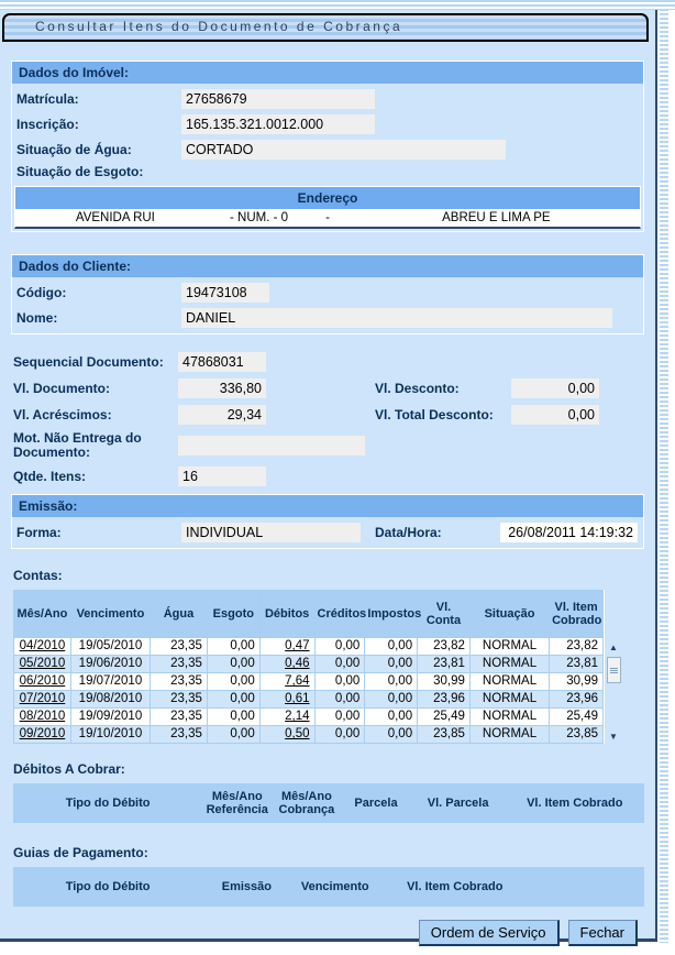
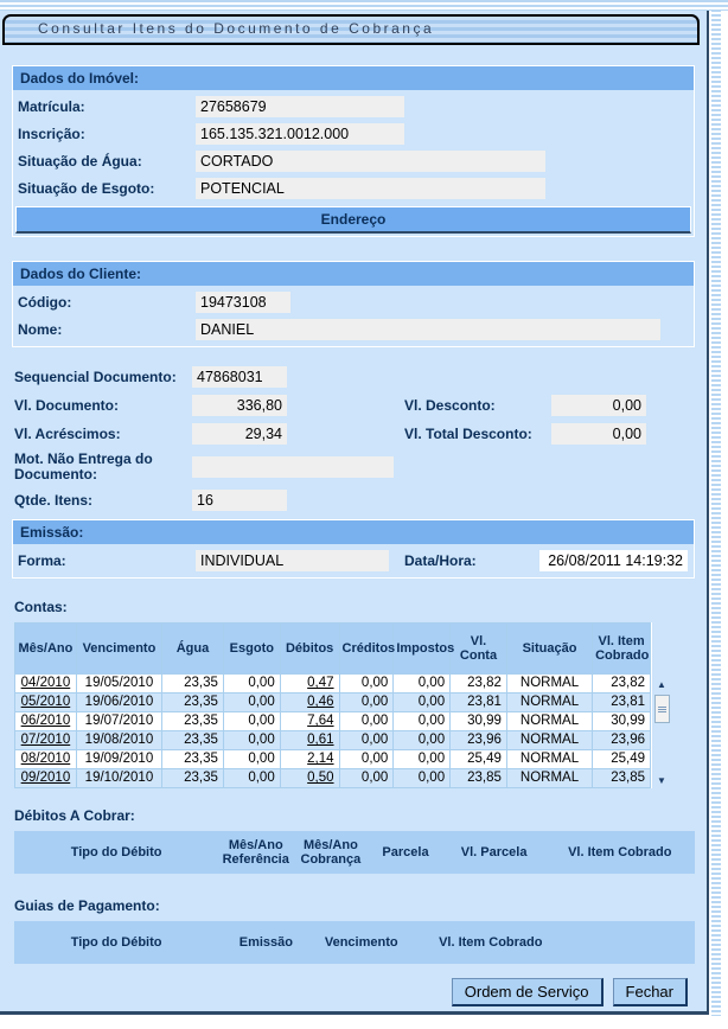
  Consultar Itens do Documento de Cobrança
  Dados do Imóvel:
  Matrícula:
  27658679
  Inscrição:
  165.135.321.0012.000
  Situação de Água:
  CORTADO
  Situação de Esgoto:
+ POTENCIAL
  Endereço
- AVENIDA RUI
- - NUM. - 0
- -
- ABREU E LIMA PE
  Dados do Cliente:
  Código:
  19473108
  Nome:
  DANIEL
  Sequencial Documento:
  47868031
  Vl. Documento:
  336,80
  Vl. Desconto:
  0,00
  Vl. Acréscimos:
  29,34
  Vl. Total Desconto:
  0,00
  Mot. Não Entrega do Documento:
  Qtde. Itens:
  16
  Emissão:
  Forma:
  INDIVIDUAL
  Data/Hora:
  26/08/2011 14:19:32
  Contas:
  Mês/Ano	Vencimento	Água	Esgoto	Débitos	Créditos	Impostos	Vl. Conta	Situação	Vl. Item Cobrado
  04/2010	19/05/2010	23,35	0,00	0,47	0,00	0,00	23,82	NORMAL	23,82
  05/2010	19/06/2010	23,35	0,00	0,46	0,00	0,00	23,81	NORMAL	23,81
  06/2010	19/07/2010	23,35	0,00	7,64	0,00	0,00	30,99	NORMAL	30,99
  07/2010	19/08/2010	23,35	0,00	0,61	0,00	0,00	23,96	NORMAL	23,96
  08/2010	19/09/2010	23,35	0,00	2,14	0,00	0,00	25,49	NORMAL	25,49
  09/2010	19/10/2010	23,35	0,00	0,50	0,00	0,00	23,85	NORMAL	23,85
  ▲
  ▼
  Débitos A Cobrar:
  Tipo do Débito
  Mês/Ano Referência
  Mês/Ano Cobrança
  Parcela
  Vl. Parcela
  Vl. Item Cobrado
  Guias de Pagamento:
  Tipo do Débito
  Emissão
  Vencimento
  Vl. Item Cobrado
  Ordem de Serviço
  Fechar
